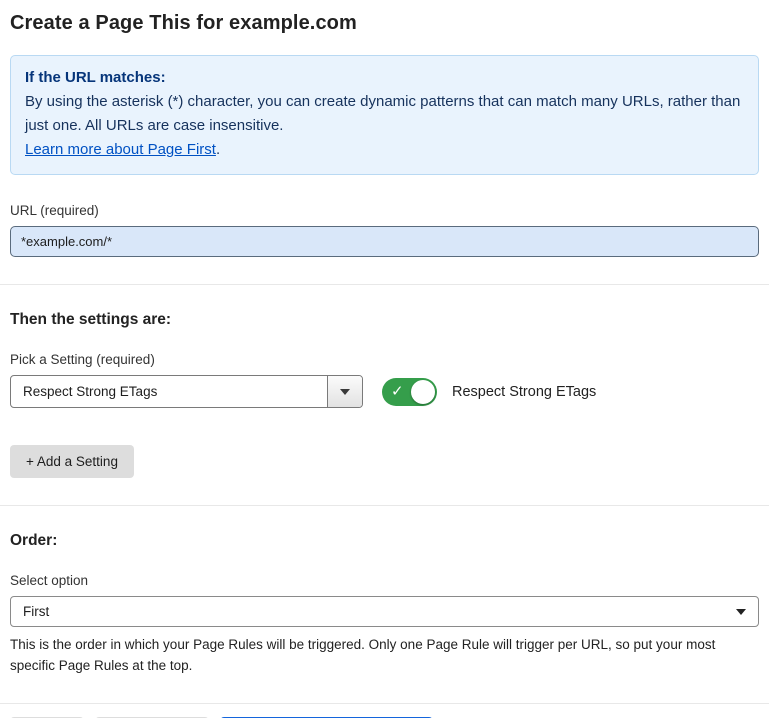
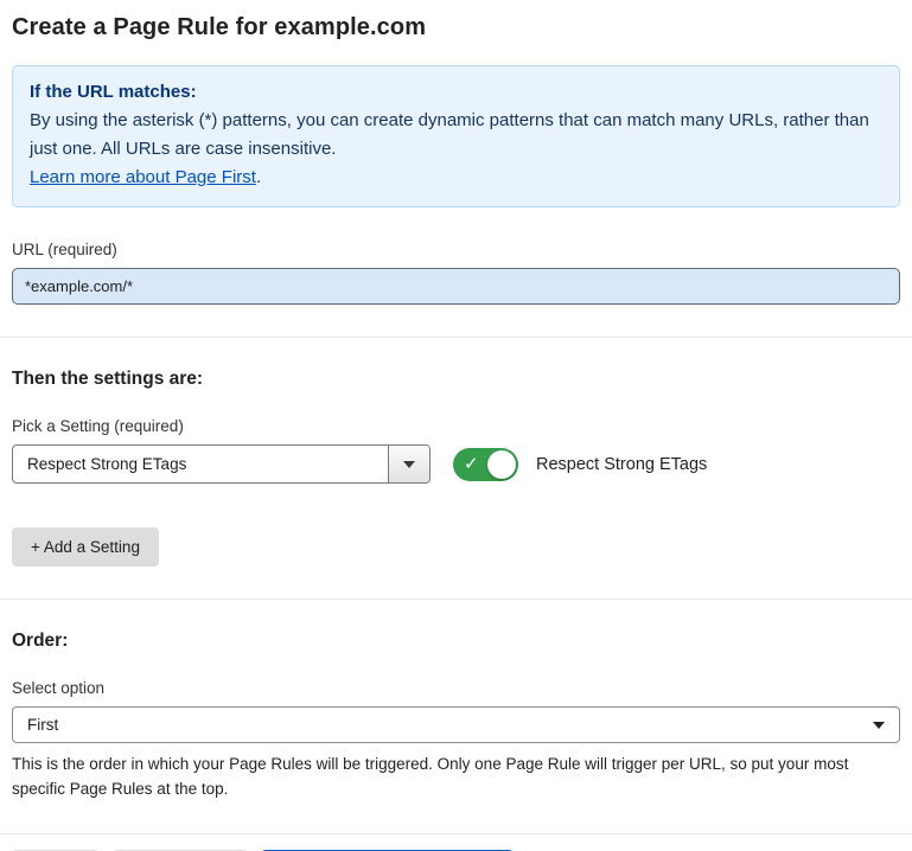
- Create a Page This for example.com
+ Create a Page Rule for example.com
  If the URL matches:
- By using the asterisk (*) character, you can create dynamic patterns that can match many URLs, rather than just one. All URLs are case insensitive.
+ By using the asterisk (*) patterns, you can create dynamic patterns that can match many URLs, rather than just one. All URLs are case insensitive.
  Learn more about Page First.
  URL (required)
  *example.com/*
  Then the settings are:
  Pick a Setting (required)
  Respect Strong ETags
  ✓
  Respect Strong ETags
  + Add a Setting
  Order:
  Select option
  First
  This is the order in which your Page Rules will be triggered. Only one Page Rule will trigger per URL, so put your most specific Page Rules at the top.
